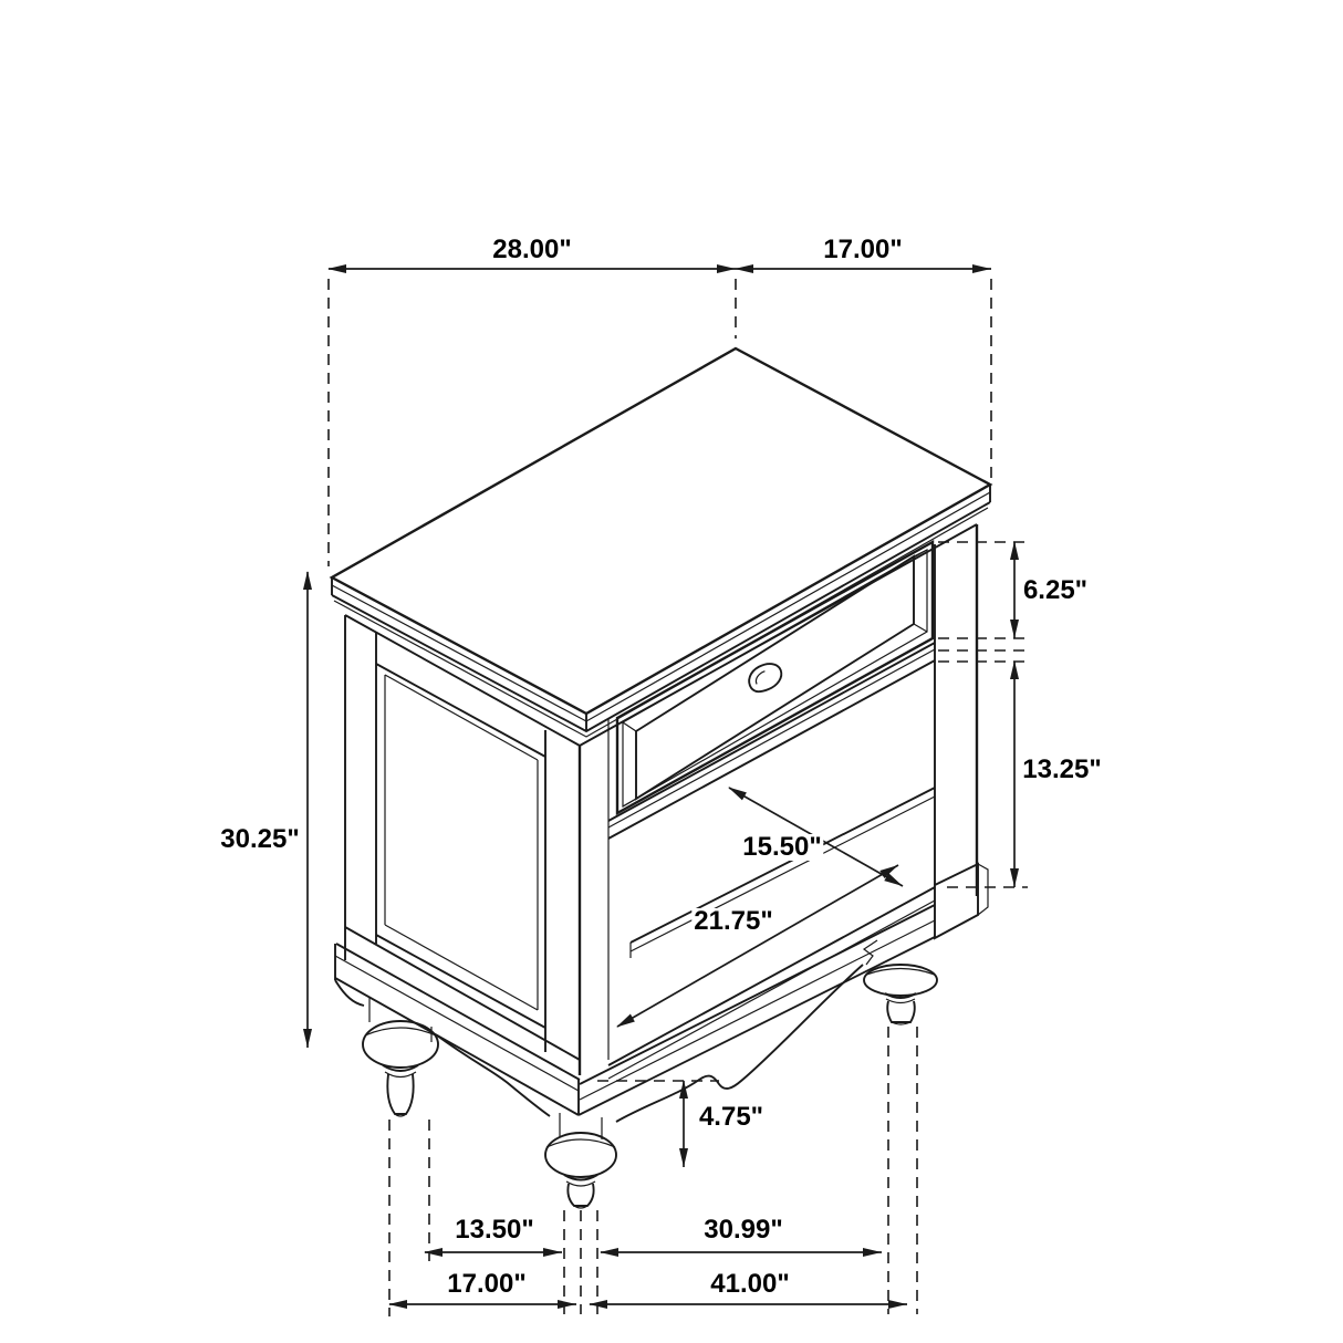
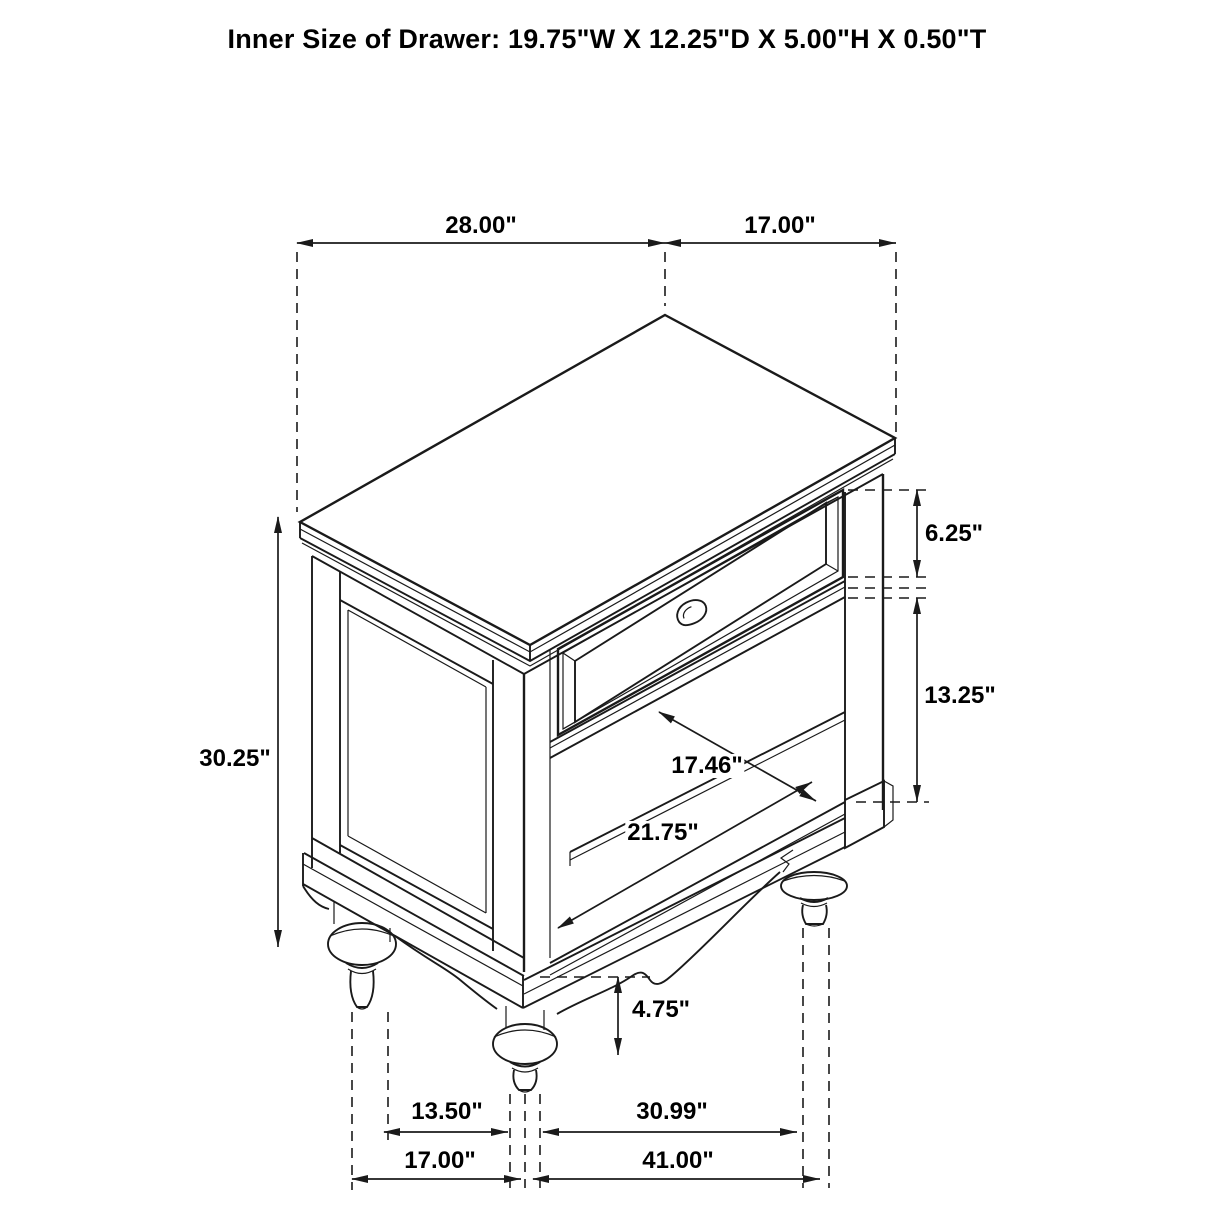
+ Inner Size of Drawer: 19.75"W X 12.25"D X 5.00"H X 0.50"T
  28.00"
  17.00"
  6.25"
  13.25"
  30.25"
- 15.50"
+ 17.46"
  21.75"
  4.75"
  13.50"
  30.99"
  17.00"
  41.00"
